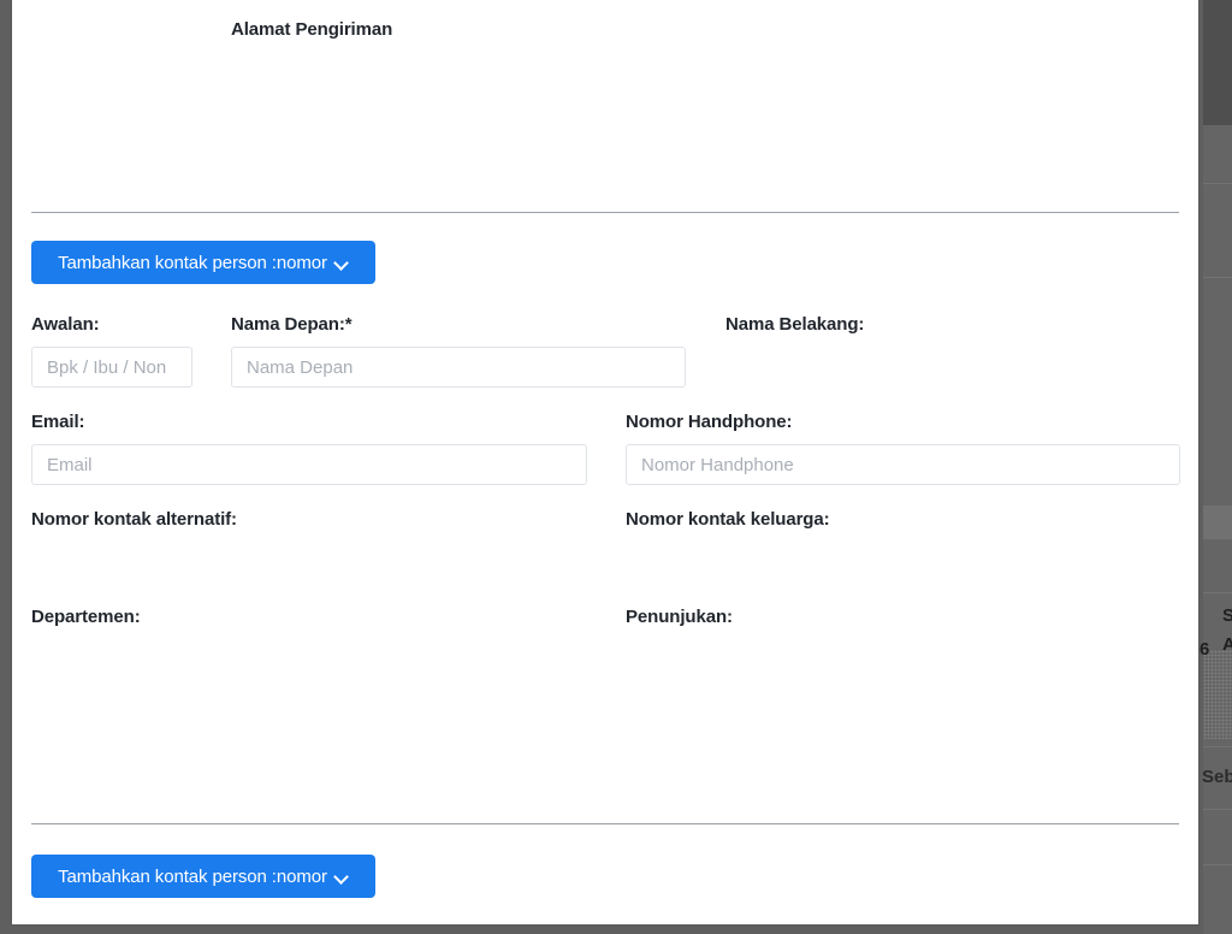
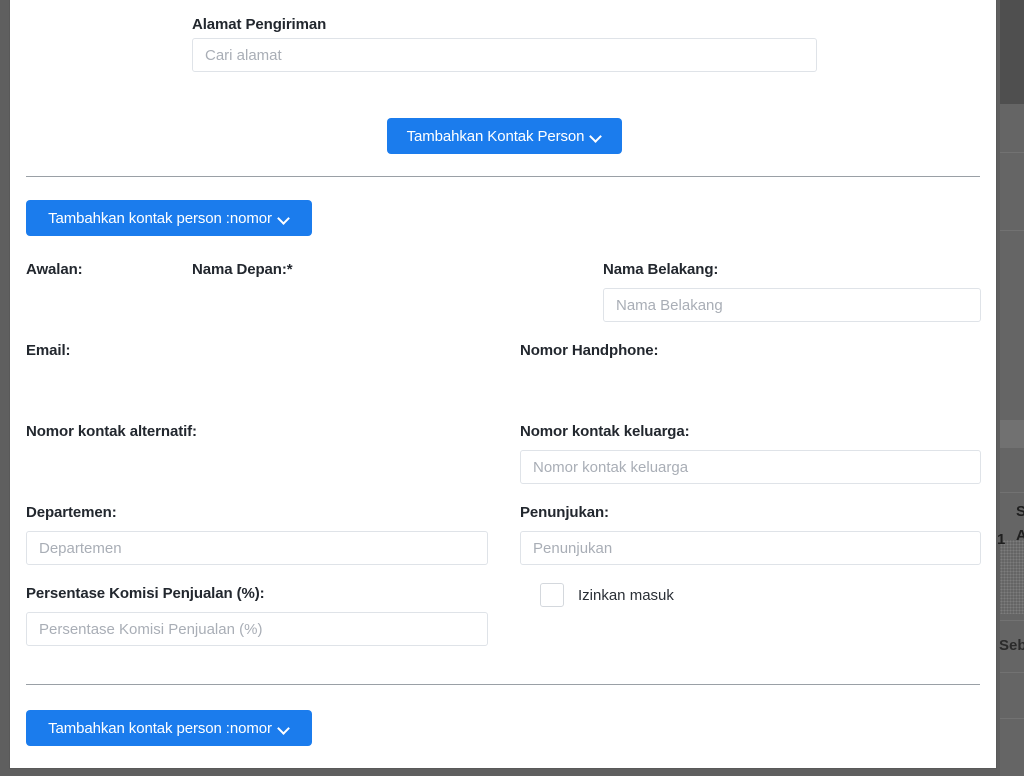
  S
  A
- 6
+ 1
  Seb
  Alamat Pengiriman
+ Cari alamat
+ Tambahkan Kontak Person
  Tambahkan kontak person :nomor
  Awalan:
- Bpk / Ibu / Non
  Nama Depan:*
- Nama Depan
  Nama Belakang:
+ Nama Belakang
  Email:
- Email
  Nomor Handphone:
- Nomor Handphone
  Nomor kontak alternatif:
  Nomor kontak keluarga:
+ Nomor kontak keluarga
  Departemen:
+ Departemen
  Penunjukan:
+ Penunjukan
+ Persentase Komisi Penjualan (%):
+ Persentase Komisi Penjualan (%)
+ Izinkan masuk
  Tambahkan kontak person :nomor
